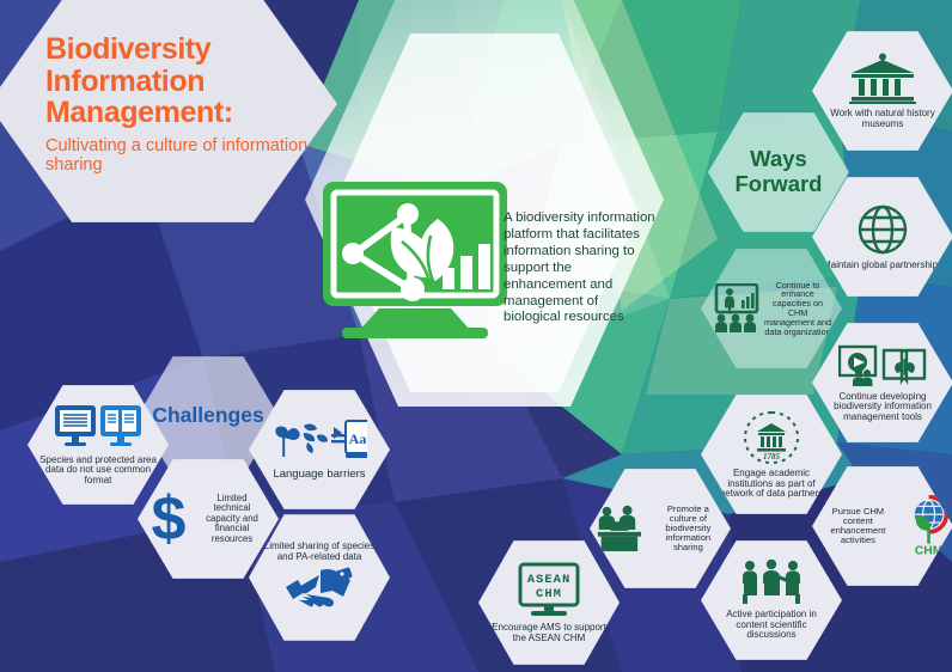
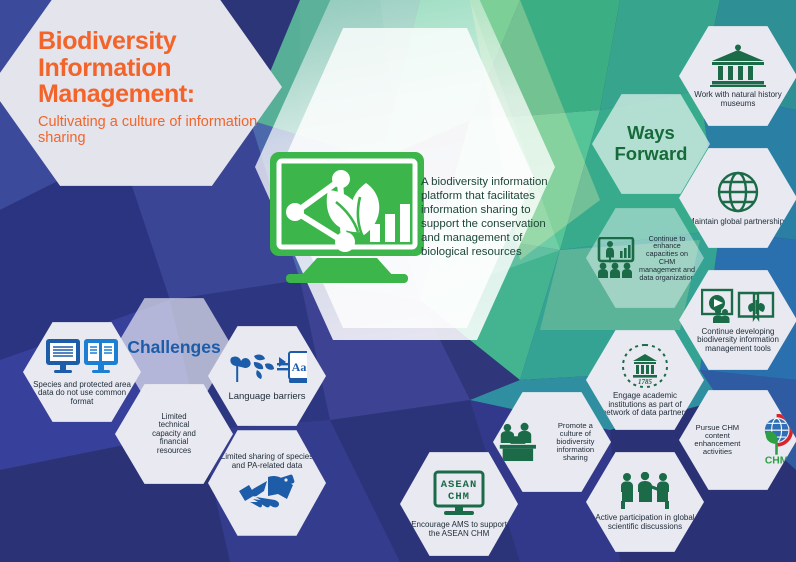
  Biodiversity
  Information
  Management:
  Cultivating a culture of information sharing
- A biodiversity information platform that facilitates information sharing to support the enhancement and management of biological resources
+ A biodiversity information platform that facilitates information sharing to support the conservation and management of biological resources
  Ways
  Forward
  Work with natural history museums
  aintain global partnership
  Continue to enhance capacities on CHM management and data organization
  Continue developing biodiversity information management tools
  1785
  Engage academic institutions as part of etwork of data partner
  Pursue CHM content enhancement activities
  CHM
  Promote a culture of biodiversity information sharing
- Active participation in content scientific discussions
+ Active participation in global scientific discussions
  ASEAN
  CHM
  Encourage AMS to support the ASEAN CHM
  Challenges
  Species and protected area data do not use common format
- $
  Limited technical capacity and financial resources
  Aa
  Language barriers
  Limited sharing of species and PA-related data
